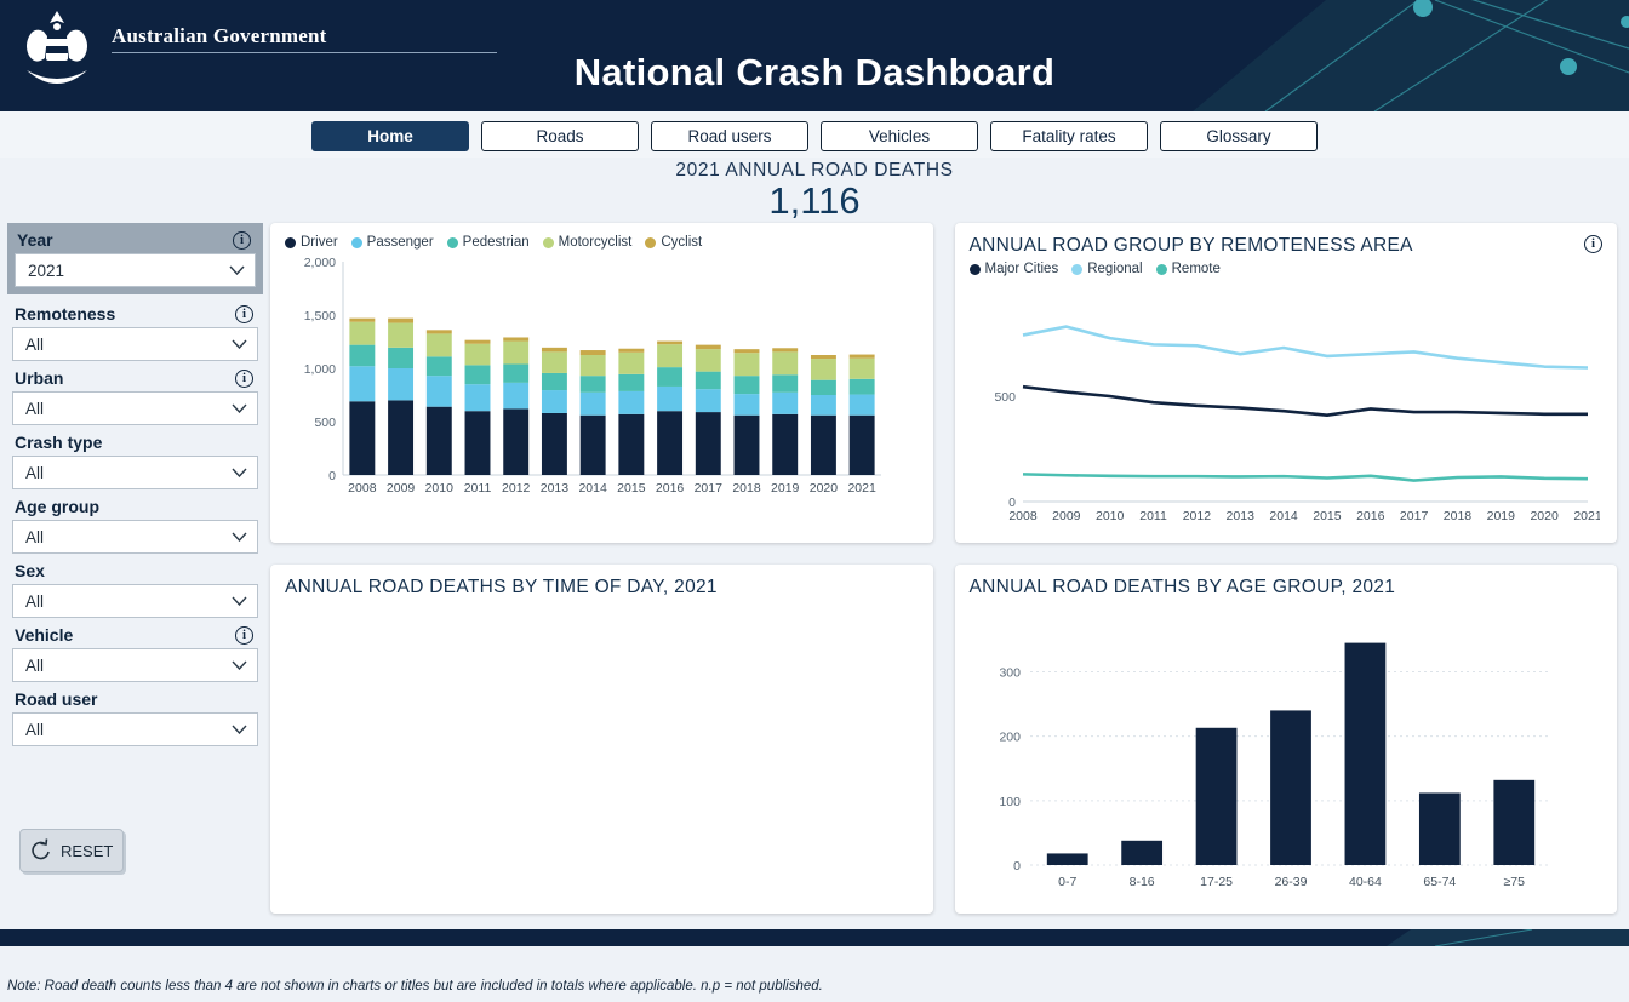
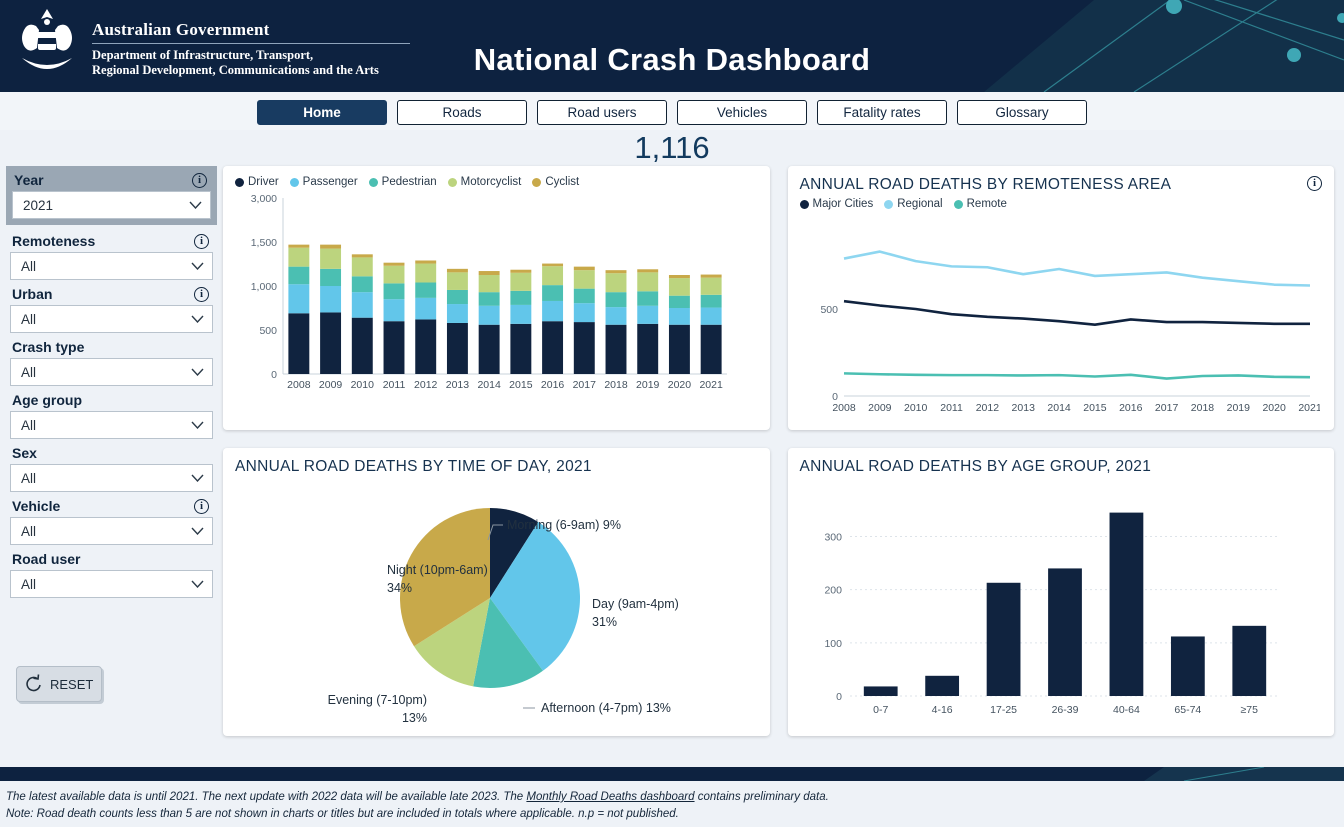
  Australian Government
+ Department of Infrastructure, Transport,
+ Regional Development, Communications and the Arts
  National Crash Dashboard
  Home
  Roads
  Road users
  Vehicles
  Fatality rates
  Glossary
- 2021 ANNUAL ROAD DEATHS
  1,116
  Year
  i
  2021
  Remoteness
  i
  All
  Urban
  i
  All
  Crash type
  All
  Age group
  All
  Sex
  All
  Vehicle
  i
  All
  Road user
  All
  RESET
  Driver
  Passenger
  Pedestrian
  Motorcyclist
  Cyclist
  0
  500
  1,000
  1,500
- 2,000
+ 3,000
  2008
  2009
  2010
  2011
  2012
  2013
  2014
  2015
  2016
  2017
  2018
  2019
  2020
  2021
- ANNUAL ROAD GROUP BY REMOTENESS AREA
+ ANNUAL ROAD DEATHS BY REMOTENESS AREA
  i
  Major Cities
  Regional
  Remote
  0
  500
  2008
  2009
  2010
  2011
  2012
  2013
  2014
  2015
  2016
  2017
  2018
  2019
  2020
  2021
  ANNUAL ROAD DEATHS BY TIME OF DAY, 2021
+ Morning (6-9am) 9%
+ Day (9am-4pm)
+ 31%
+ Afternoon (4-7pm) 13%
+ Evening (7-10pm)
+ 13%
+ Night (10pm-6am)
+ 34%
  ANNUAL ROAD DEATHS BY AGE GROUP, 2021
  0
  100
  200
  300
  0-7
- 8-16
+ 4-16
  17-25
  26-39
  40-64
  65-74
  ≥75
+ The latest available data is until 2021. The next update with 2022 data will be available late 2023. The Monthly Road Deaths dashboard contains preliminary data.
- Note: Road death counts less than 4 are not shown in charts or titles but are included in totals where applicable. n.p = not published.
+ Note: Road death counts less than 5 are not shown in charts or titles but are included in totals where applicable. n.p = not published.
